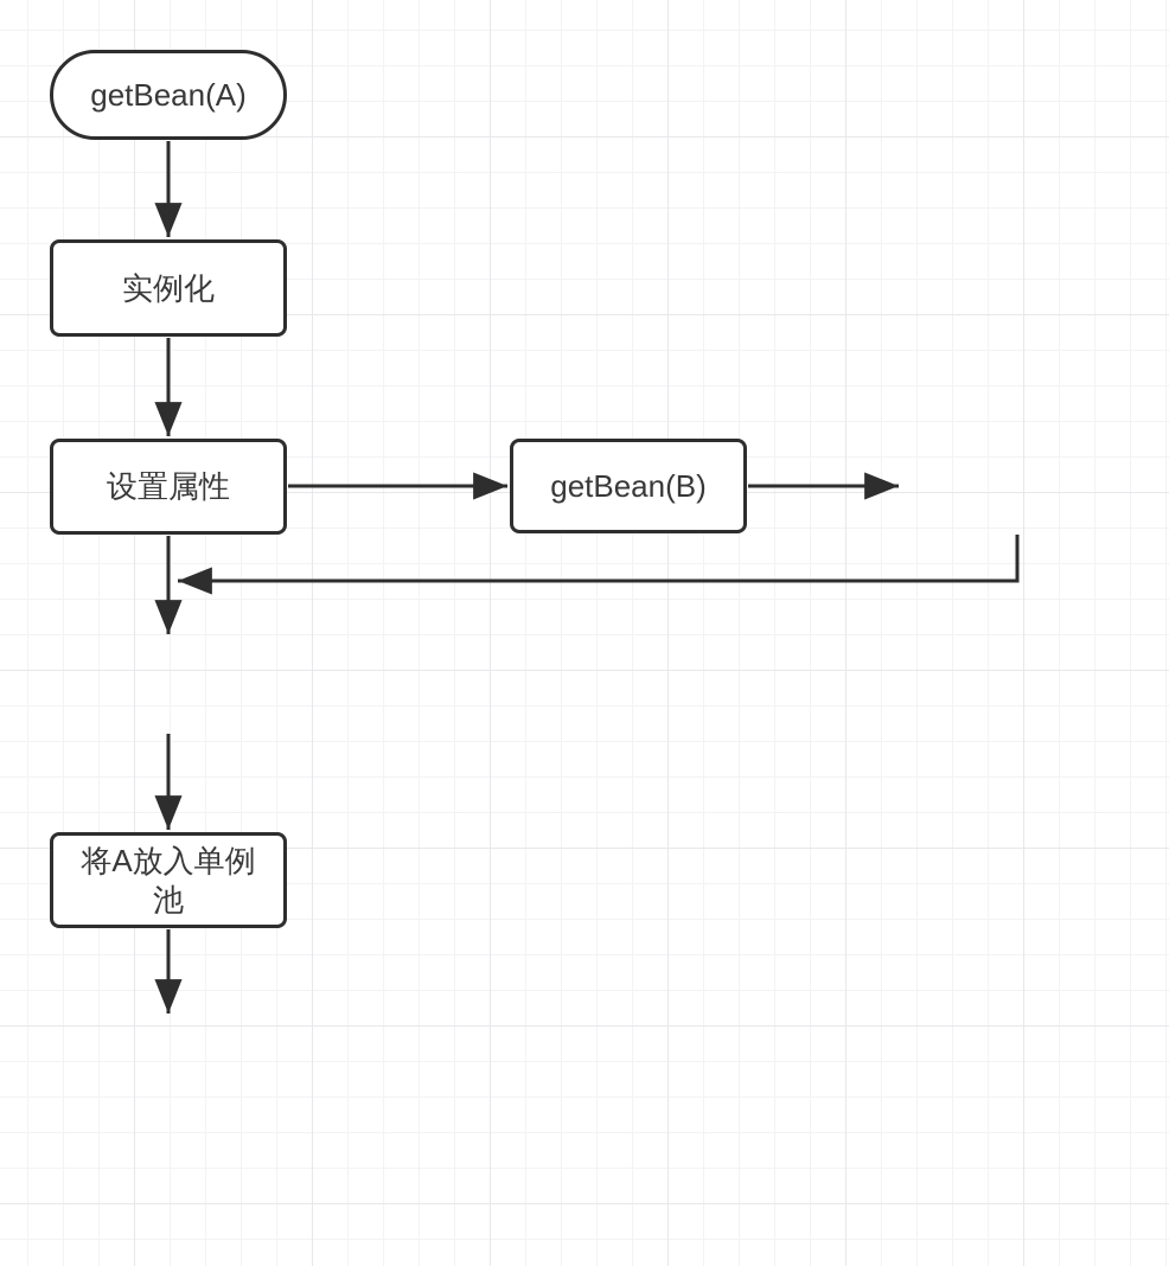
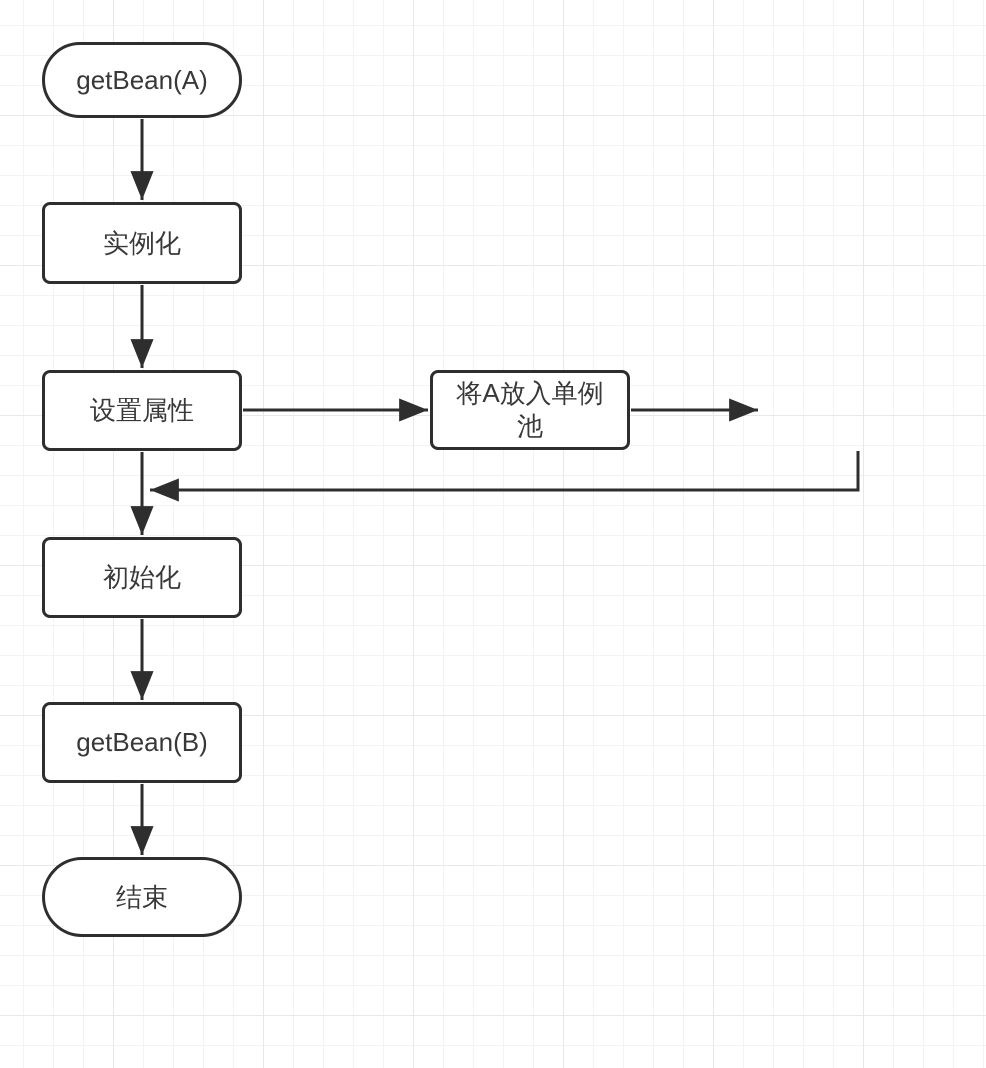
  getBean(A)
  实例化
  设置属性
- getBean(B)
+ 将A放入单例池
+ 初始化
- 将A放入单例池
+ getBean(B)
+ 结束
